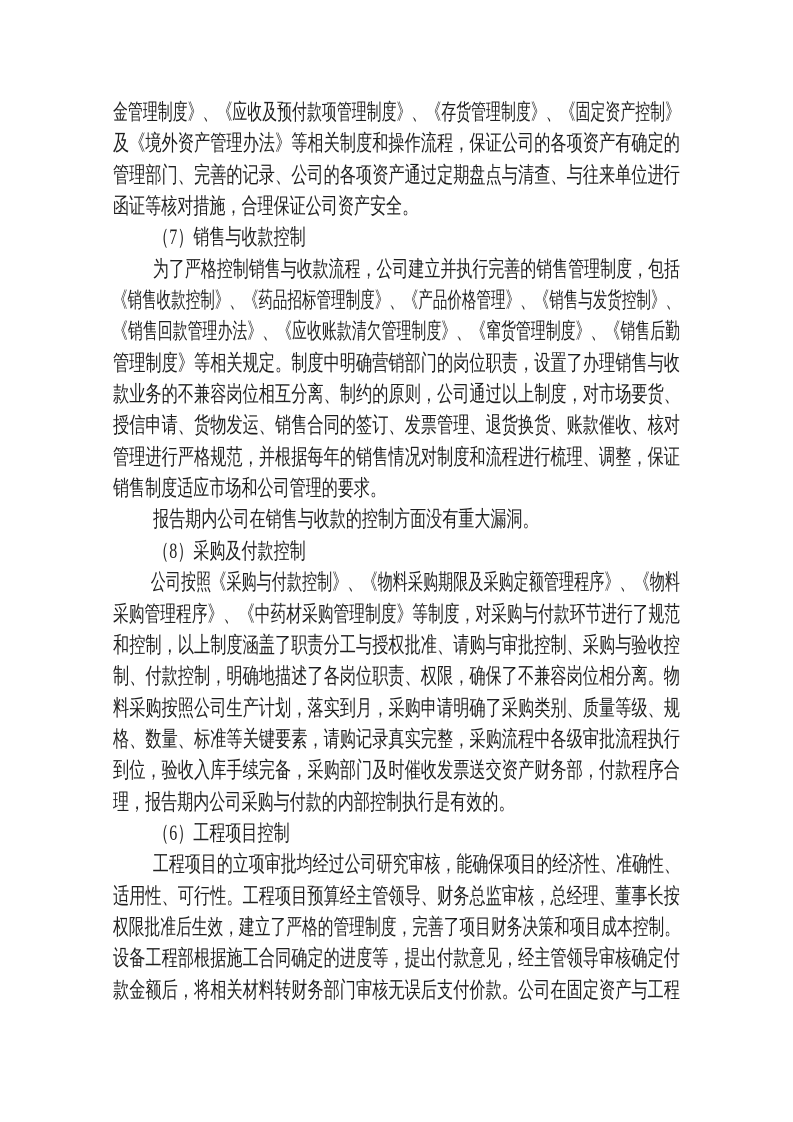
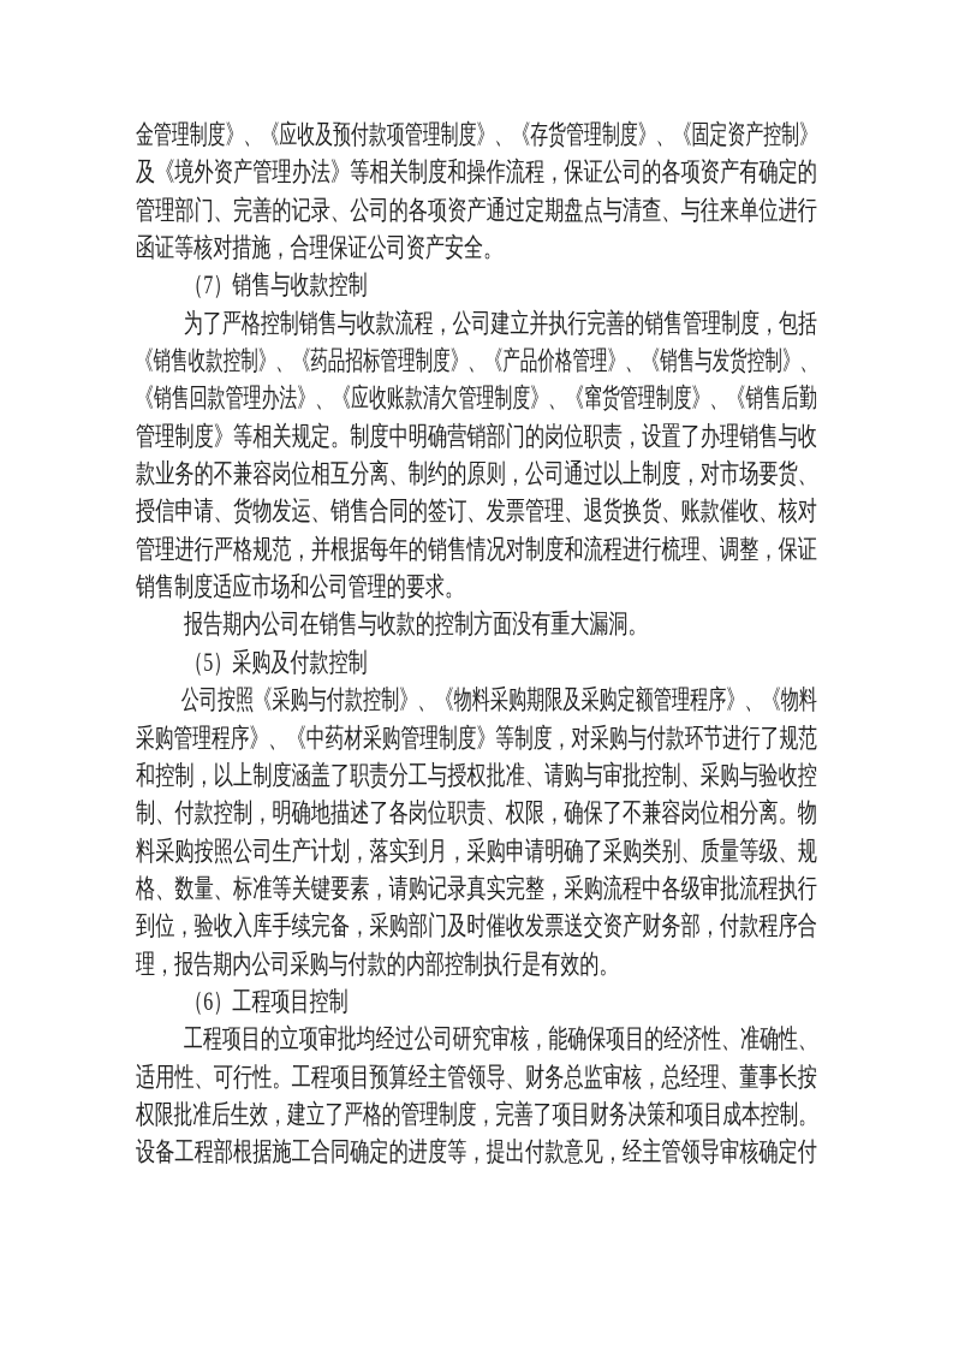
  金管理制度》、《应收及预付款项管理制度》、《存货管理制度》、《固定资产控制》
  及《境外资产管理办法》等相关制度和操作流程，保证公司的各项资产有确定的
  管理部门、完善的记录、公司的各项资产通过定期盘点与清查、与往来单位进行
  函证等核对措施，合理保证公司资产安全。
  （7）销售与收款控制
  为了严格控制销售与收款流程，公司建立并执行完善的销售管理制度，包括
  《销售收款控制》、《药品招标管理制度》、《产品价格管理》、《销售与发货控制》、
  《销售回款管理办法》、《应收账款清欠管理制度》、《窜货管理制度》、《销售后勤
  管理制度》等相关规定。制度中明确营销部门的岗位职责，设置了办理销售与收
  款业务的不兼容岗位相互分离、制约的原则，公司通过以上制度，对市场要货、
  授信申请、货物发运、销售合同的签订、发票管理、退货换货、账款催收、核对
  管理进行严格规范，并根据每年的销售情况对制度和流程进行梳理、调整，保证
  销售制度适应市场和公司管理的要求。
  报告期内公司在销售与收款的控制方面没有重大漏洞。
- （8）采购及付款控制
+ （5）采购及付款控制
  公司按照《采购与付款控制》、《物料采购期限及采购定额管理程序》、《物料
  采购管理程序》、《中药材采购管理制度》等制度，对采购与付款环节进行了规范
  和控制，以上制度涵盖了职责分工与授权批准、请购与审批控制、采购与验收控
  制、付款控制，明确地描述了各岗位职责、权限，确保了不兼容岗位相分离。物
  料采购按照公司生产计划，落实到月，采购申请明确了采购类别、质量等级、规
  格、数量、标准等关键要素，请购记录真实完整，采购流程中各级审批流程执行
  到位，验收入库手续完备，采购部门及时催收发票送交资产财务部，付款程序合
  理，报告期内公司采购与付款的内部控制执行是有效的。
  （6）工程项目控制
  工程项目的立项审批均经过公司研究审核，能确保项目的经济性、准确性、
  适用性、可行性。工程项目预算经主管领导、财务总监审核，总经理、董事长按
  权限批准后生效，建立了严格的管理制度，完善了项目财务决策和项目成本控制。
  设备工程部根据施工合同确定的进度等，提出付款意见，经主管领导审核确定付
- 款金额后，将相关材料转财务部门审核无误后支付价款。公司在固定资产与工程
